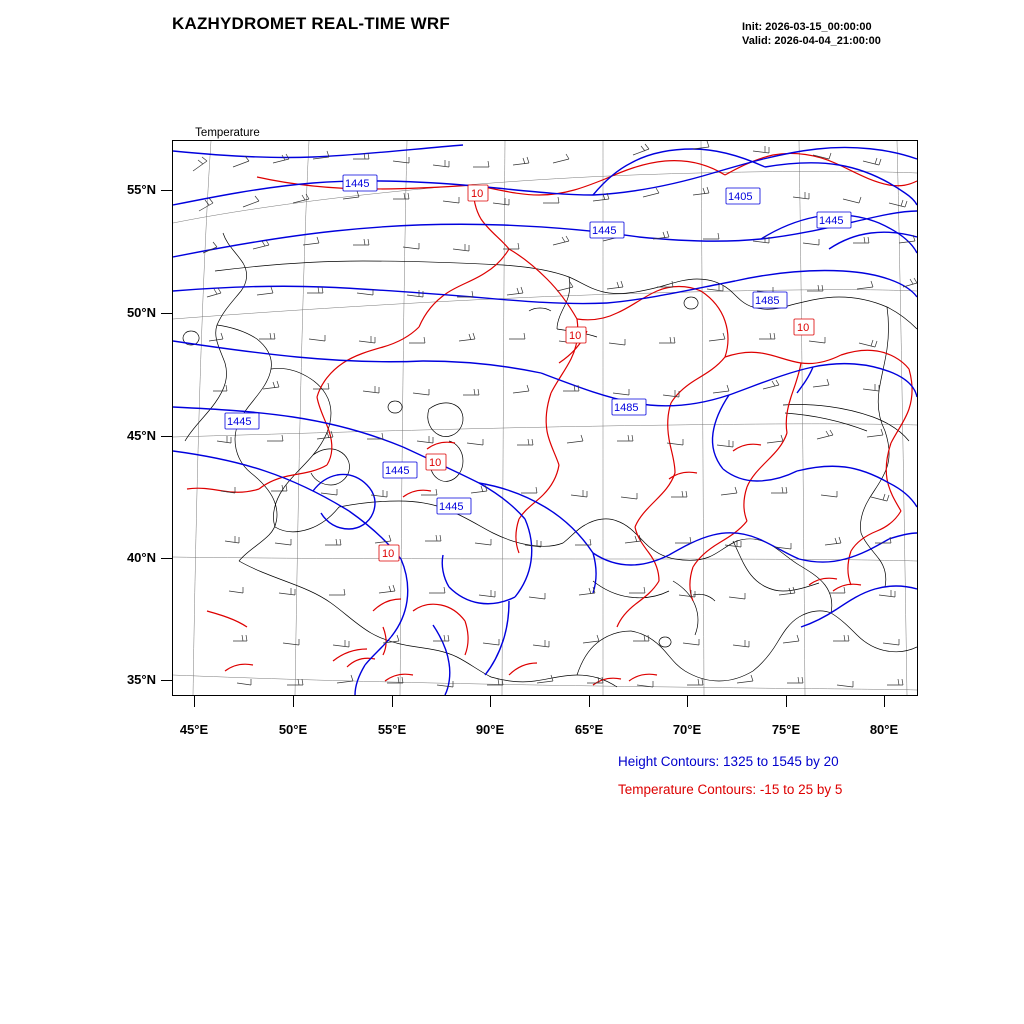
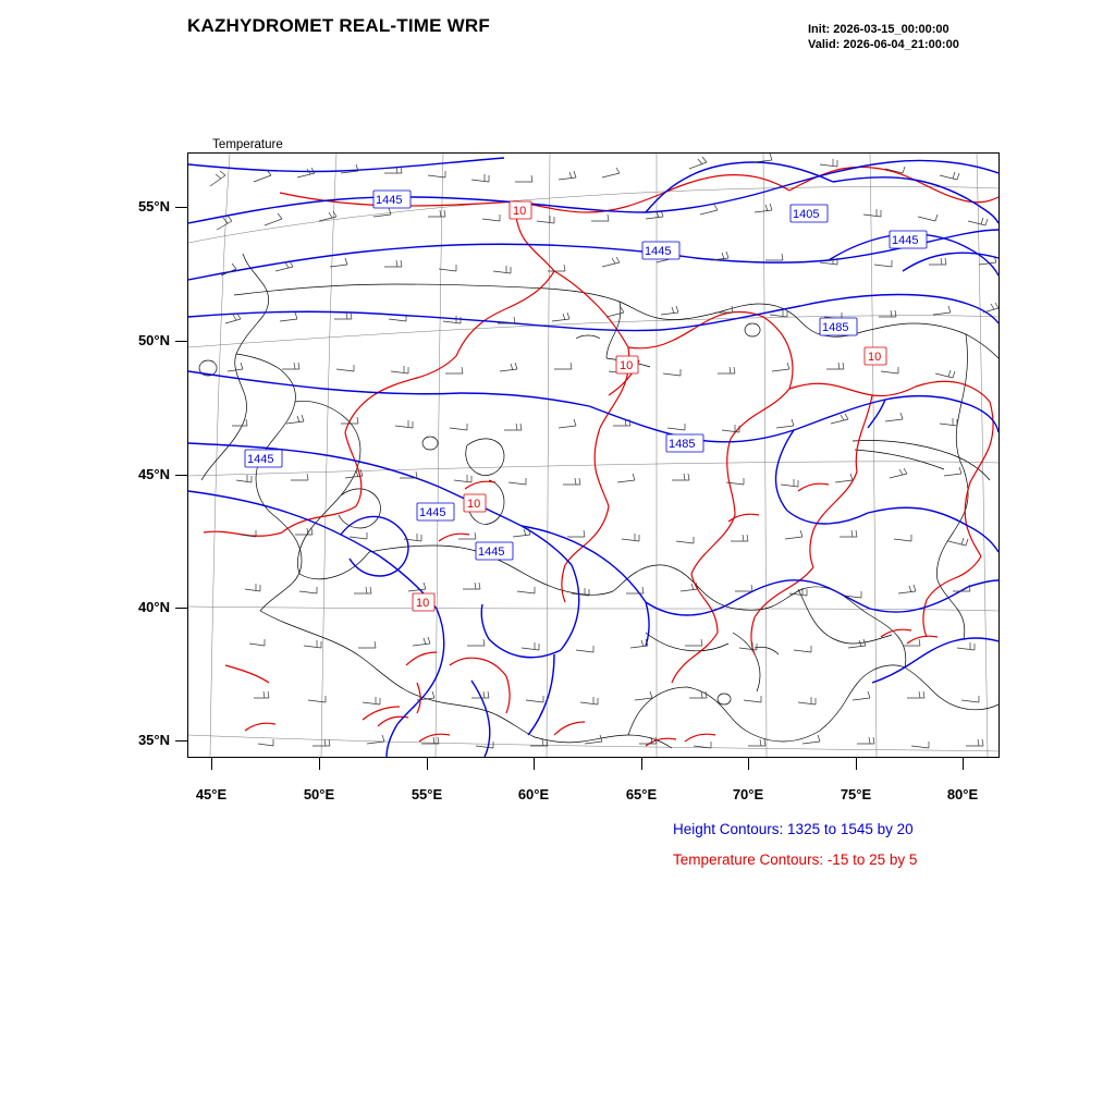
  KAZHYDROMET REAL-TIME WRF
  Init: 2026-03-15_00:00:00
- Valid: 2026-04-04_21:00:00
+ Valid: 2026-06-04_21:00:00
  55°N
  50°N
  45°N
  40°N
  35°N
  45°E
  50°E
  55°E
- 90°E
+ 60°E
  65°E
  70°E
  75°E
  80°E
  Height Contours: 1325 to 1545 by 20
  Temperature Contours: -15 to 25 by 5
  1445
  1405
  1445
  1445
  1485
  1485
  1445
  1445
  1445
  10
  10
  10
  10
  10
